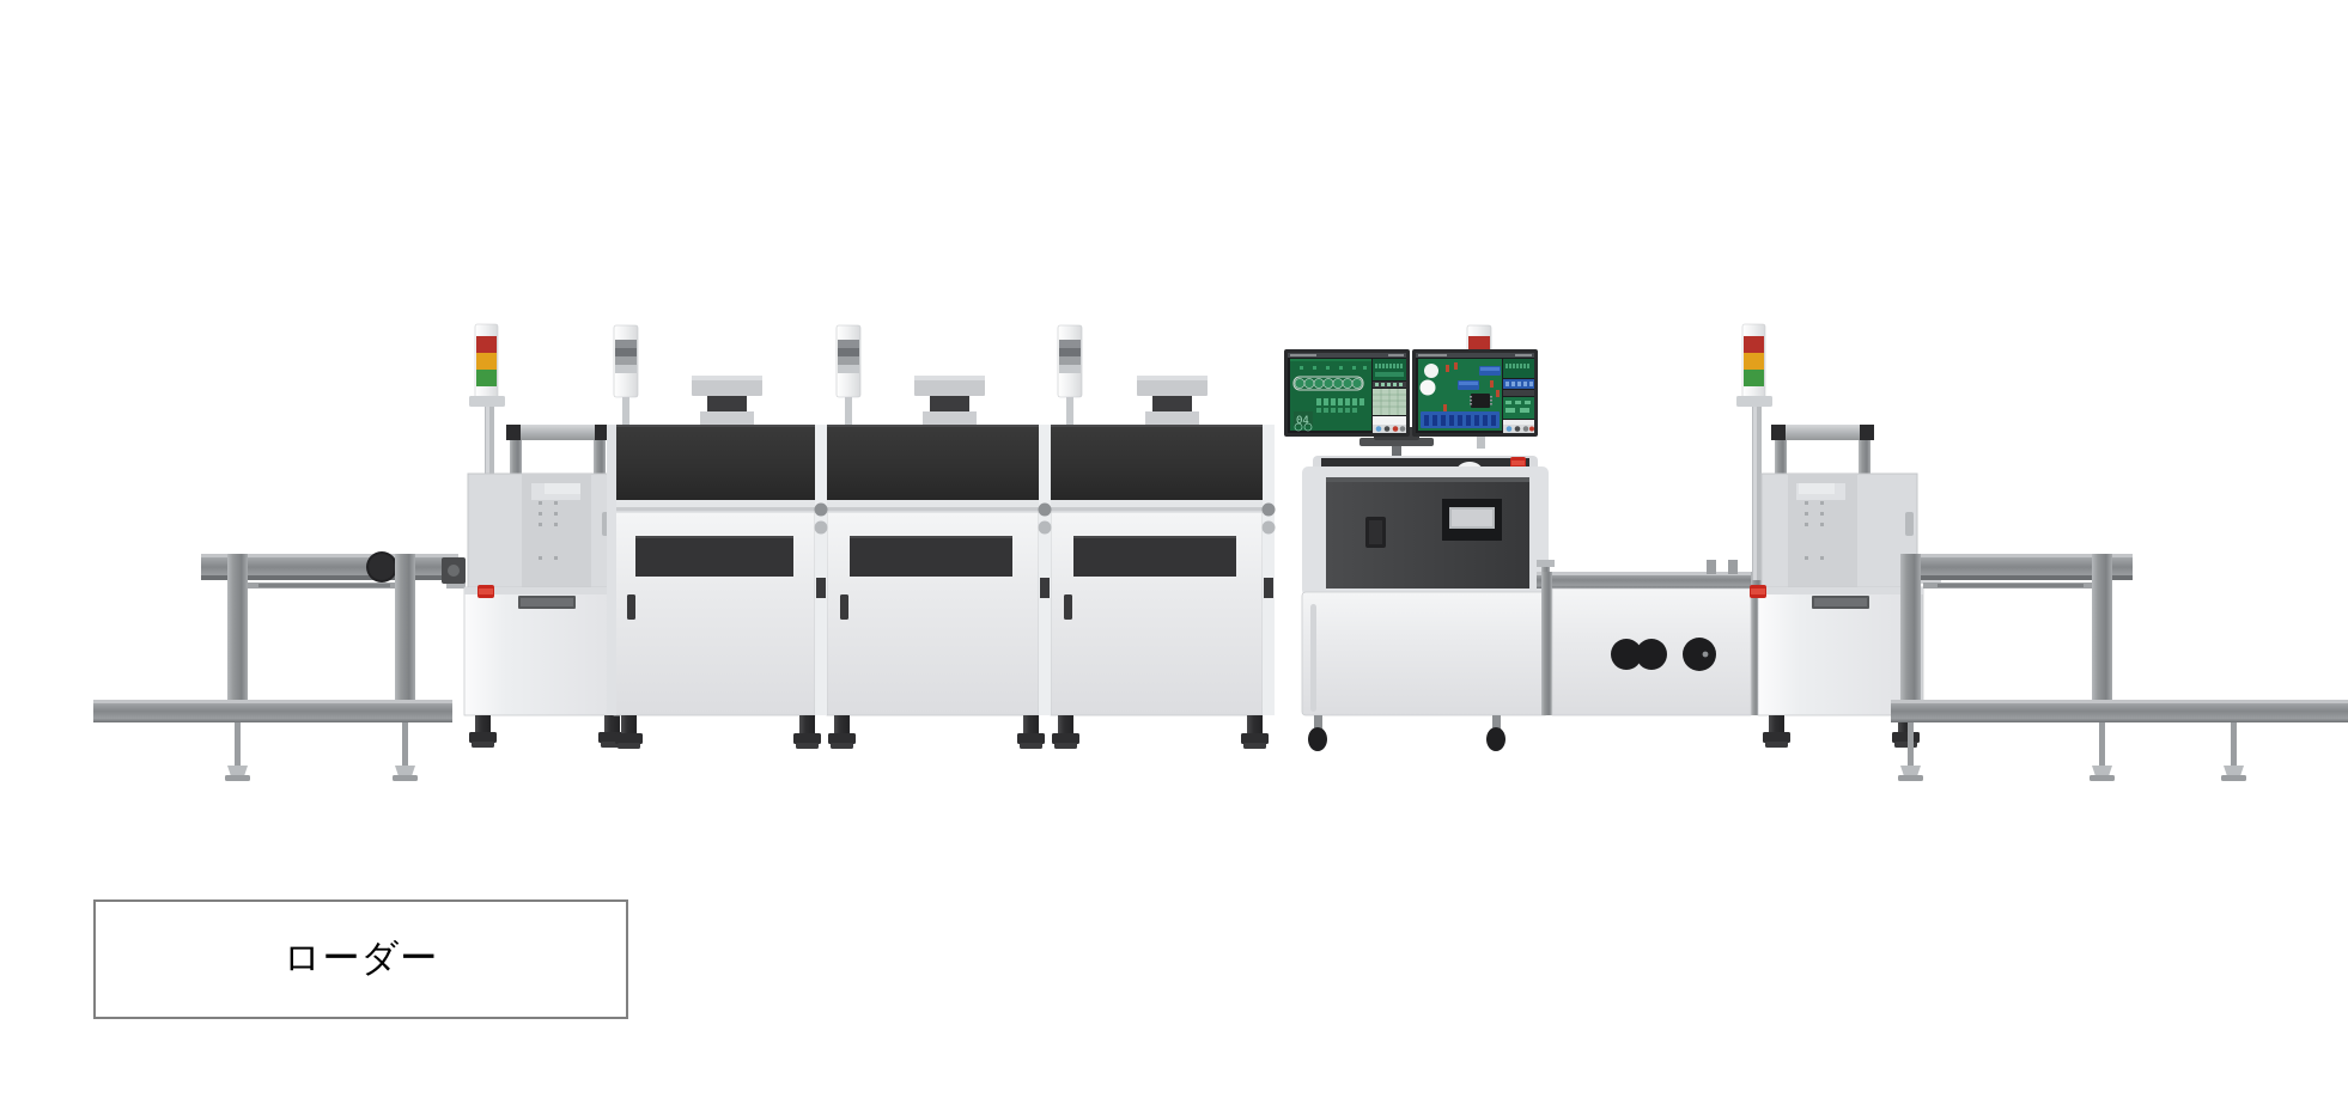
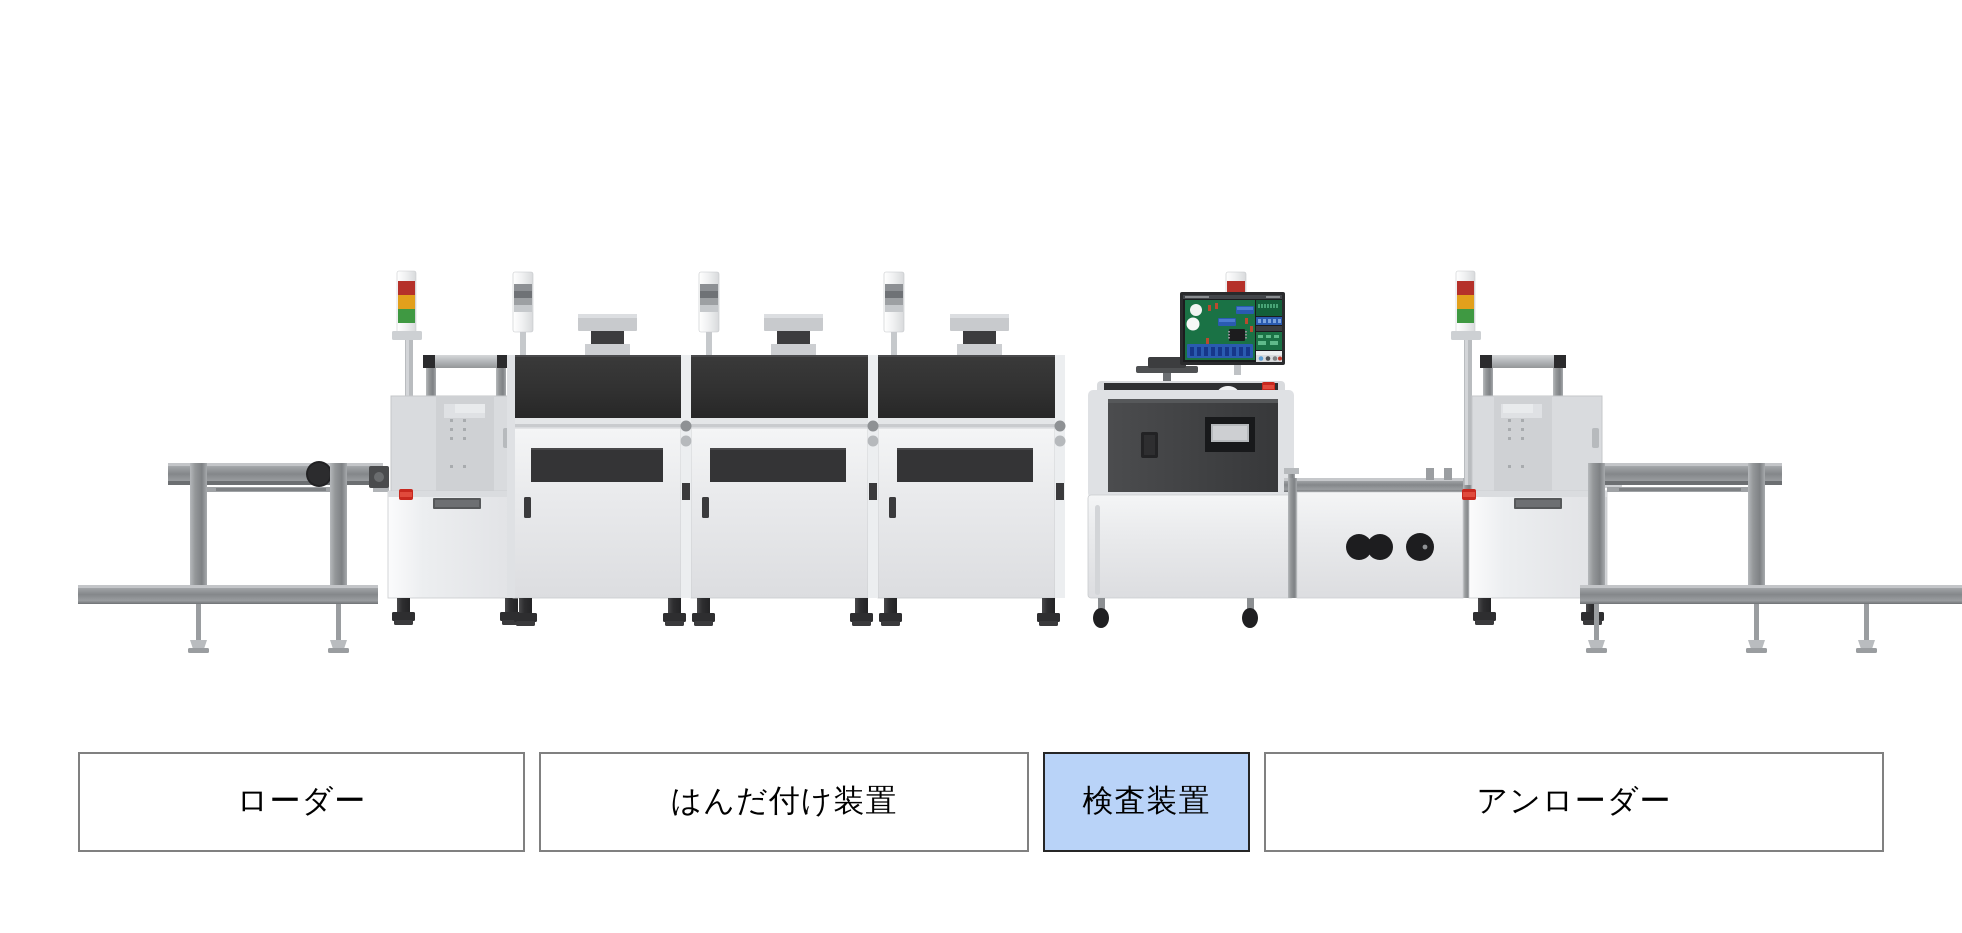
- 04
  ローダー
+ はんだ付け装置
+ 検査装置
+ アンローダー
